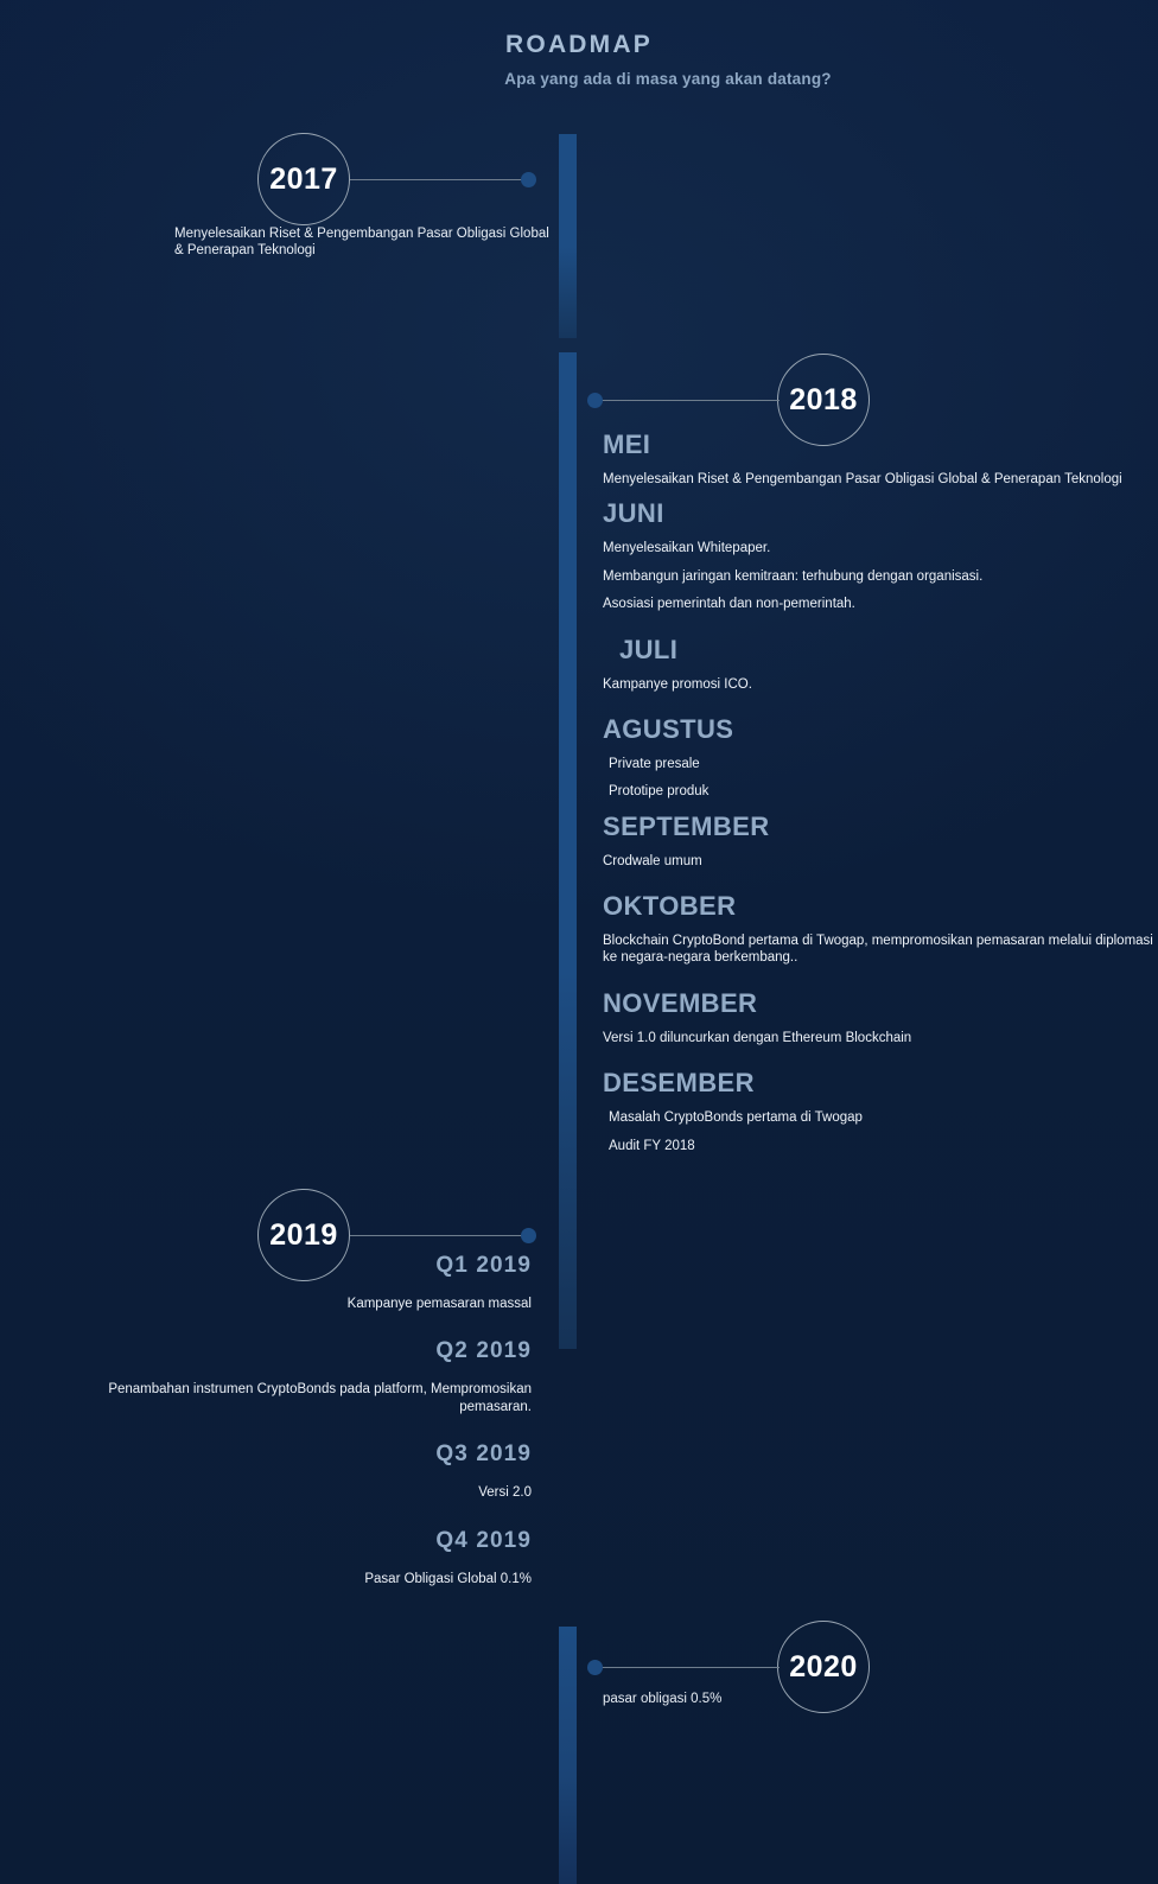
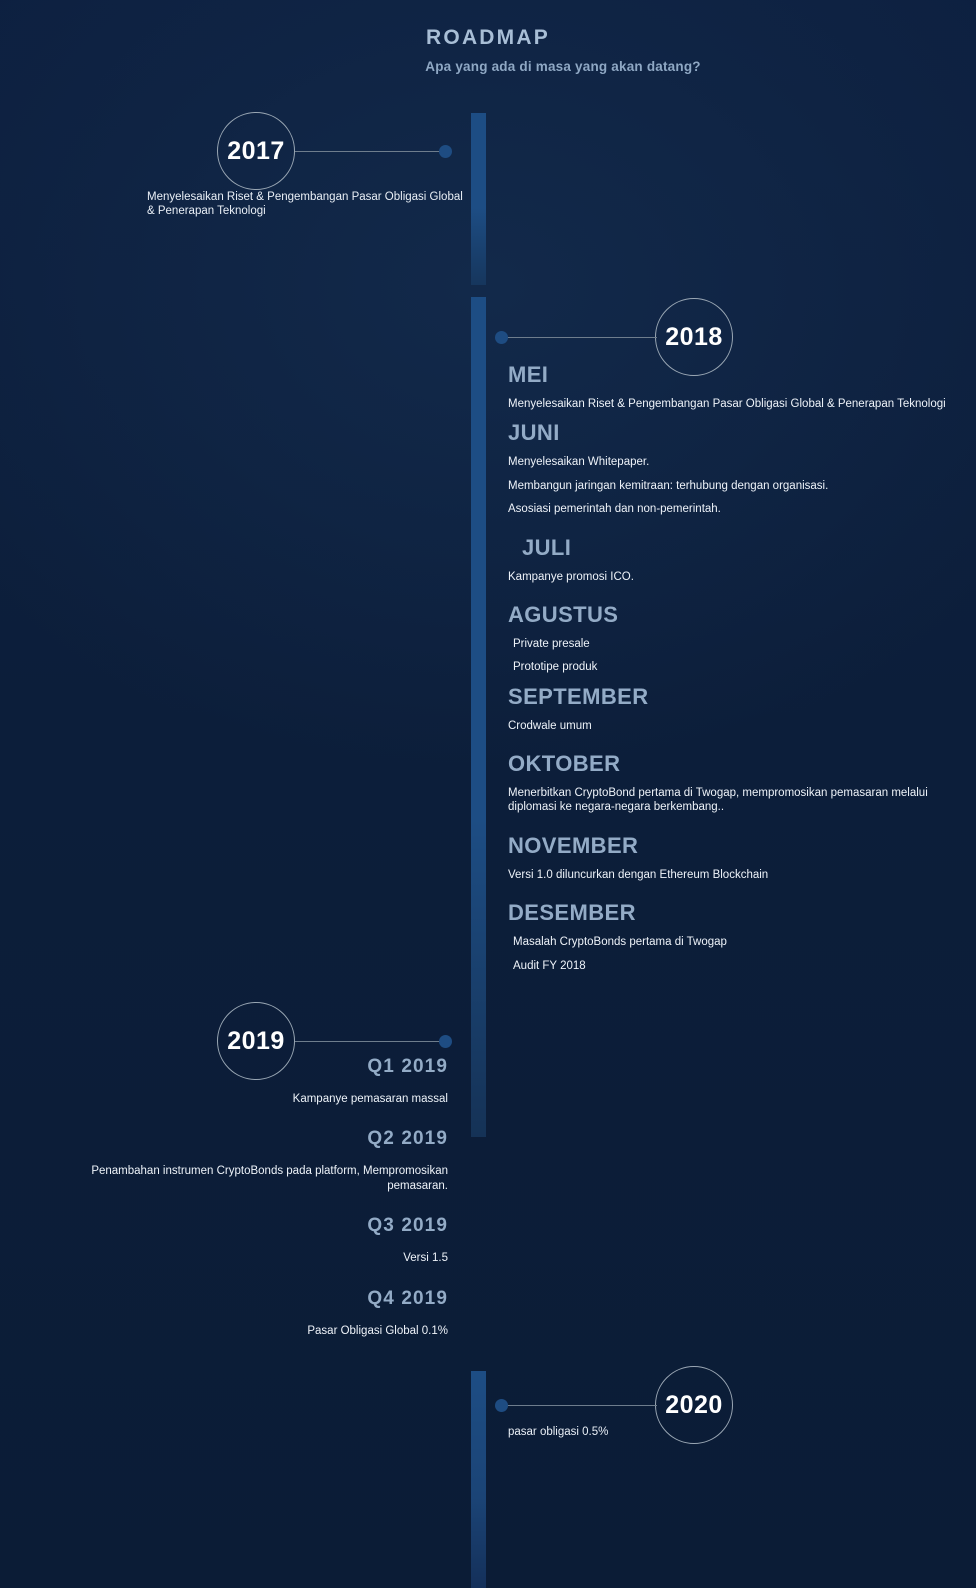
  ROADMAP
  Apa yang ada di masa yang akan datang?
  2017
  Menyelesaikan Riset & Pengembangan Pasar Obligasi Global & Penerapan Teknologi
  2018
  MEI
  Menyelesaikan Riset & Pengembangan Pasar Obligasi Global & Penerapan Teknologi
  JUNI
  Menyelesaikan Whitepaper.
  Membangun jaringan kemitraan: terhubung dengan organisasi.
  Asosiasi pemerintah dan non-pemerintah.
  JULI
  Kampanye promosi ICO.
  AGUSTUS
  Private presale
  Prototipe produk
  SEPTEMBER
  Crodwale umum
  OKTOBER
- Blockchain CryptoBond pertama di Twogap, mempromosikan pemasaran melalui diplomasi ke negara-negara berkembang..
+ Menerbitkan CryptoBond pertama di Twogap, mempromosikan pemasaran melalui diplomasi ke negara-negara berkembang..
  NOVEMBER
  Versi 1.0 diluncurkan dengan Ethereum Blockchain
  DESEMBER
  Masalah CryptoBonds pertama di Twogap
  Audit FY 2018
  2019
  Q1 2019
  Kampanye pemasaran massal
  Q2 2019
  Penambahan instrumen CryptoBonds pada platform, Mempromosikan pemasaran.
  Q3 2019
- Versi 2.0
+ Versi 1.5
  Q4 2019
  Pasar Obligasi Global 0.1%
  2020
  pasar obligasi 0.5%
